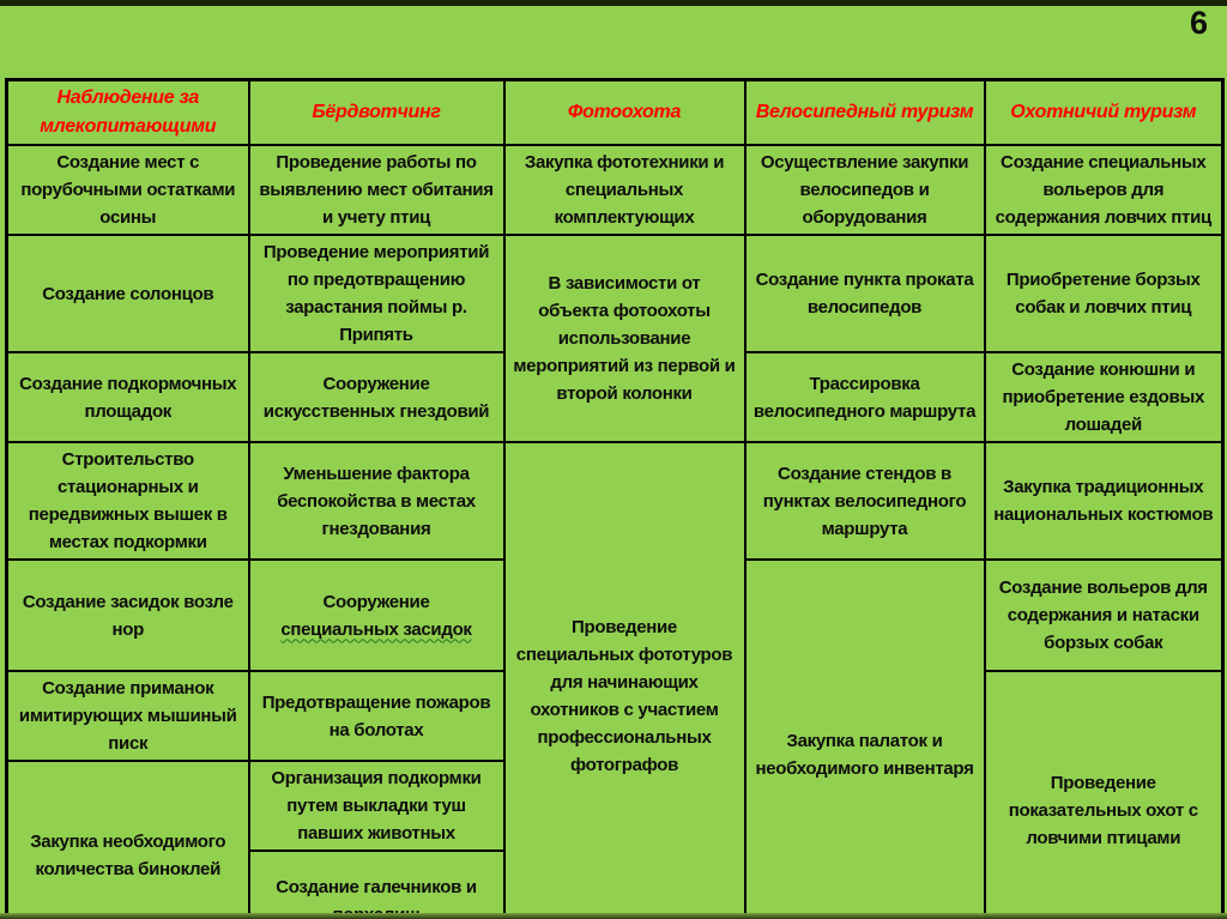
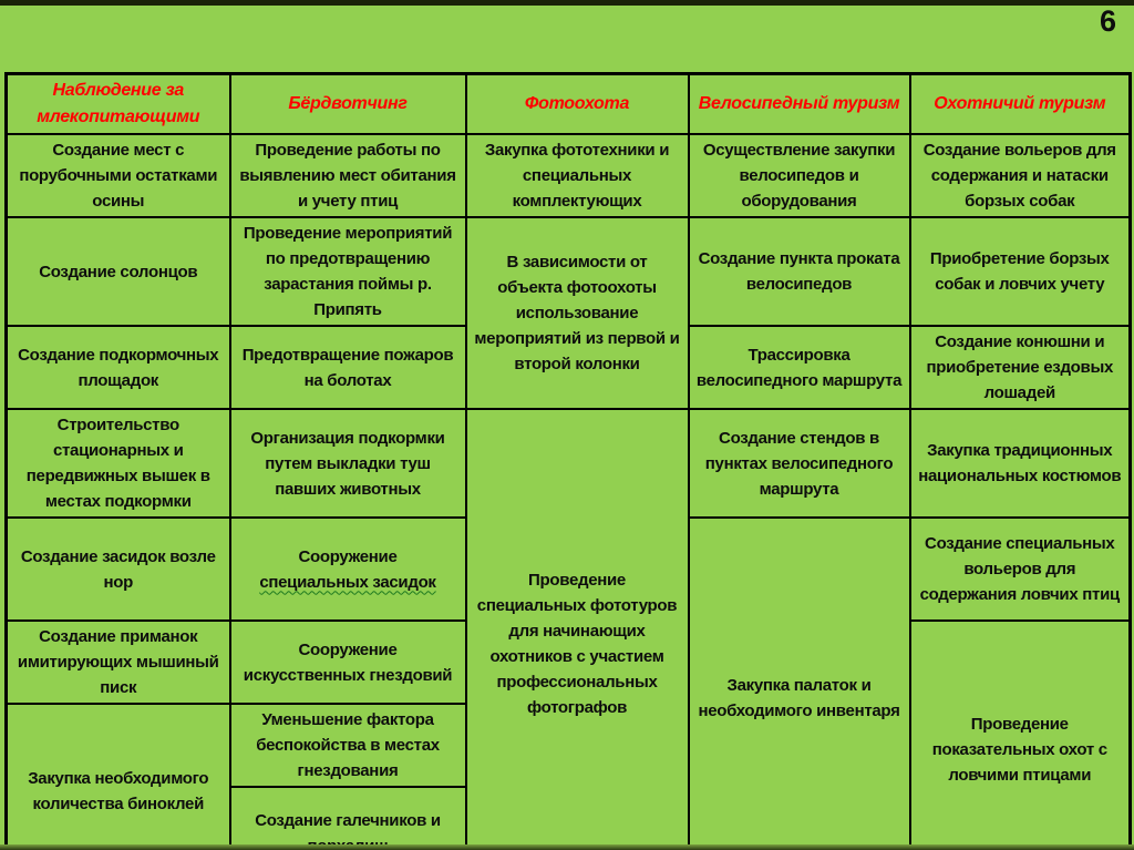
  6
  Наблюдение за млекопитающими	Бёрдвотчинг	Фотоохота	Велосипедный туризм	Охотничий туризм
- Создание мест с порубочными остатками осины	Проведение работы по выявлению мест обитания и учету птиц	Закупка фототехники и специальных комплектующих	Осуществление закупки велосипедов и оборудования	Создание специальных вольеров для содержания ловчих птиц
+ Создание мест с порубочными остатками осины	Проведение работы по выявлению мест обитания и учету птиц	Закупка фототехники и специальных комплектующих	Осуществление закупки велосипедов и оборудования	Создание вольеров для содержания и натаски борзых собак
- Создание солонцов	Проведение мероприятий по предотвращению зарастания поймы р. Припять	В зависимости от объекта фотоохоты использование мероприятий из первой и второй колонки	Создание пункта проката велосипедов	Приобретение борзых собак и ловчих птиц
+ Создание солонцов	Проведение мероприятий по предотвращению зарастания поймы р. Припять	В зависимости от объекта фотоохоты использование мероприятий из первой и второй колонки	Создание пункта проката велосипедов	Приобретение борзых собак и ловчих учету
- Создание подкормочных площадок	Сооружение искусственных гнездовий	Трассировка велосипедного маршрута	Создание конюшни и приобретение ездовых лошадей
+ Создание подкормочных площадок	Предотвращение пожаров на болотах	Трассировка велосипедного маршрута	Создание конюшни и приобретение ездовых лошадей
- Строительство стационарных и передвижных вышек в местах подкормки	Уменьшение фактора беспокойства в местах гнездования	Проведение специальных фототуров для начинающих охотников с участием профессиональных фотографов	Создание стендов в пунктах велосипедного маршрута	Закупка традиционных национальных костюмов
+ Строительство стационарных и передвижных вышек в местах подкормки	Организация подкормки путем выкладки туш павших животных	Проведение специальных фототуров для начинающих охотников с участием профессиональных фотографов	Создание стендов в пунктах велосипедного маршрута	Закупка традиционных национальных костюмов
- Создание засидок возле нор	Сооружение специальных засидок	Закупка палаток и необходимого инвентаря	Создание вольеров для содержания и натаски борзых собак
+ Создание засидок возле нор	Сооружение специальных засидок	Закупка палаток и необходимого инвентаря	Создание специальных вольеров для содержания ловчих птиц
- Создание приманок имитирующих мышиный писк	Предотвращение пожаров на болотах	Проведение показательных охот с ловчими птицами
+ Создание приманок имитирующих мышиный писк	Сооружение искусственных гнездовий	Проведение показательных охот с ловчими птицами
- Закупка необходимого количества биноклей	Организация подкормки путем выкладки туш павших животных
+ Закупка необходимого количества биноклей	Уменьшение фактора беспокойства в местах гнездования
  Создание галечников и
